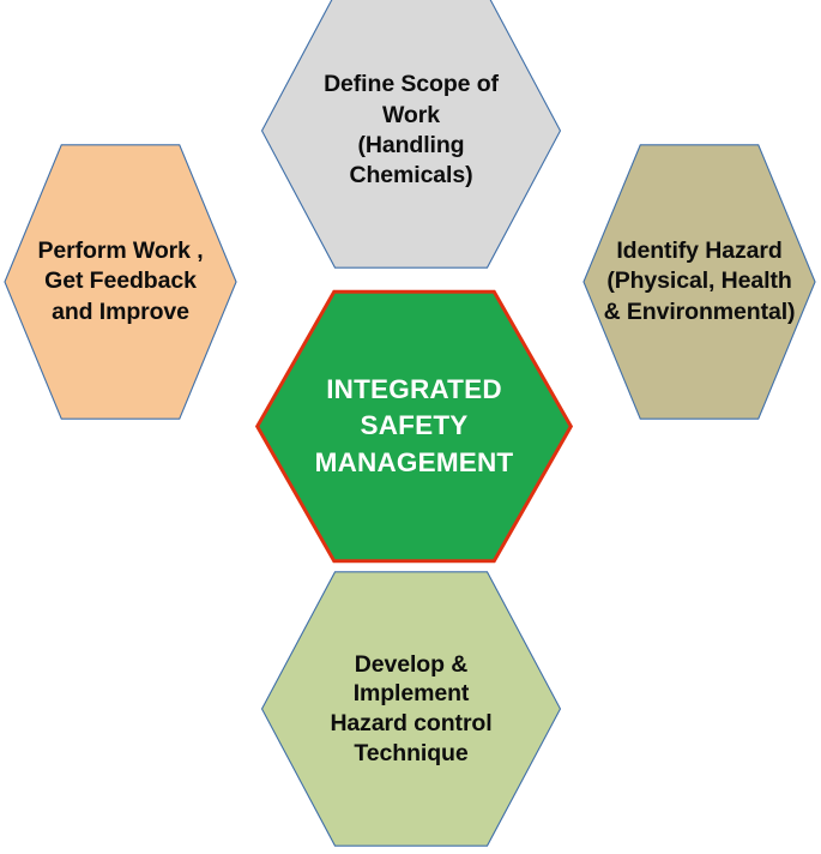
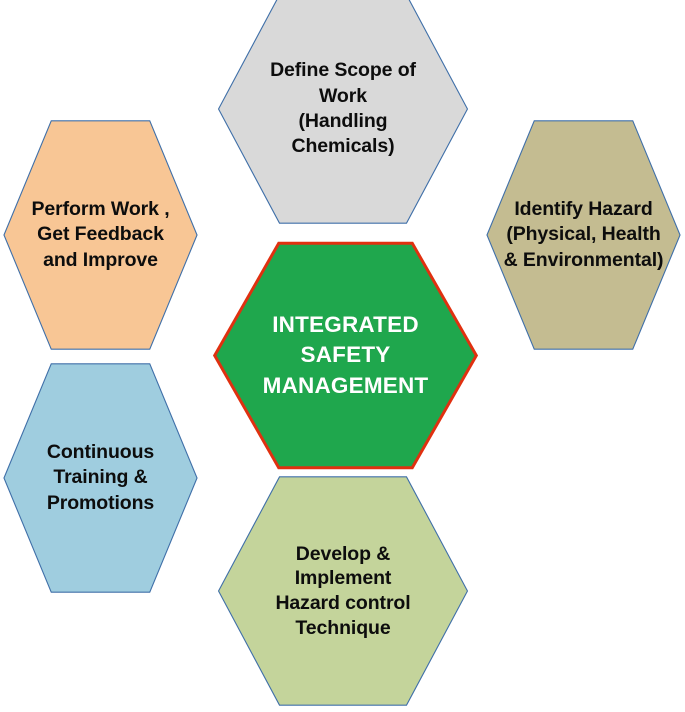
  Define Scope of
  Work
  (Handling
  Chemicals)
  Identify Hazard
  (Physical, Health
  & Environmental)
  Develop &
  Implement
  Hazard control
  Technique
+ Continuous
+ Training &
+ Promotions
  Perform Work ,
  Get Feedback
  and Improve
  INTEGRATED
  SAFETY
  MANAGEMENT
